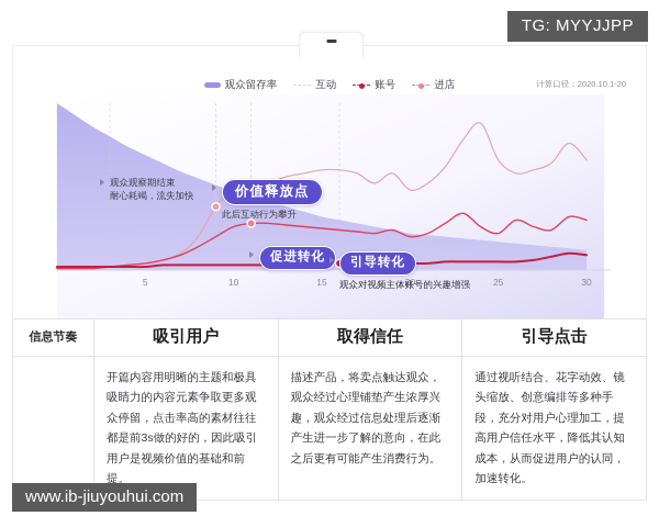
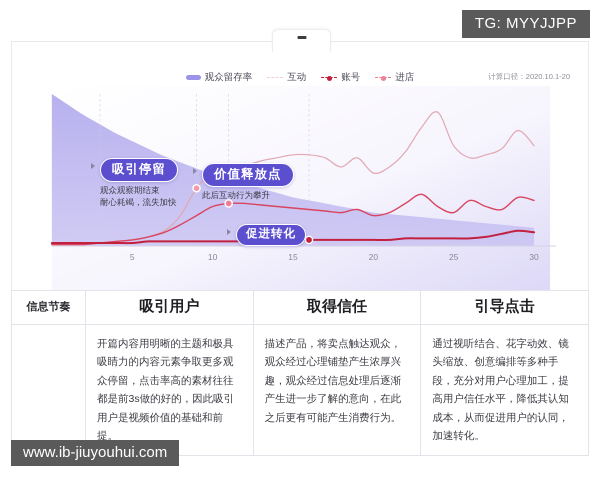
  TG: MYYJJPP
  www.ib-jiuyouhui.com
  观众留存率
  互动
  账号
  进店
  计算口径：2020.10.1-20
  5
  10
  15
  20
  25
  30
+ 吸引停留
  观众观察期结束
  耐心耗竭，流失加快
  价值释放点
  此后互动行为攀升
  促进转化
- 引导转化
- 观众对视频主体账号的兴趣增强
  信息节奏	吸引用户	取得信任	引导点击
  	开篇内容用明晰的主题和极具吸睛力的内容元素争取更多观众停留，点击率高的素材往往都是前3s做的好的，因此吸引用户是视频价值的基础和前提。	描述产品，将卖点触达观众，观众经过心理铺垫产生浓厚兴趣，观众经过信息处理后逐渐产生进一步了解的意向，在此之后更有可能产生消费行为。	通过视听结合、花字动效、镜头缩放、创意编排等多种手段，充分对用户心理加工，提高用户信任水平，降低其认知成本，从而促进用户的认同，加速转化。
